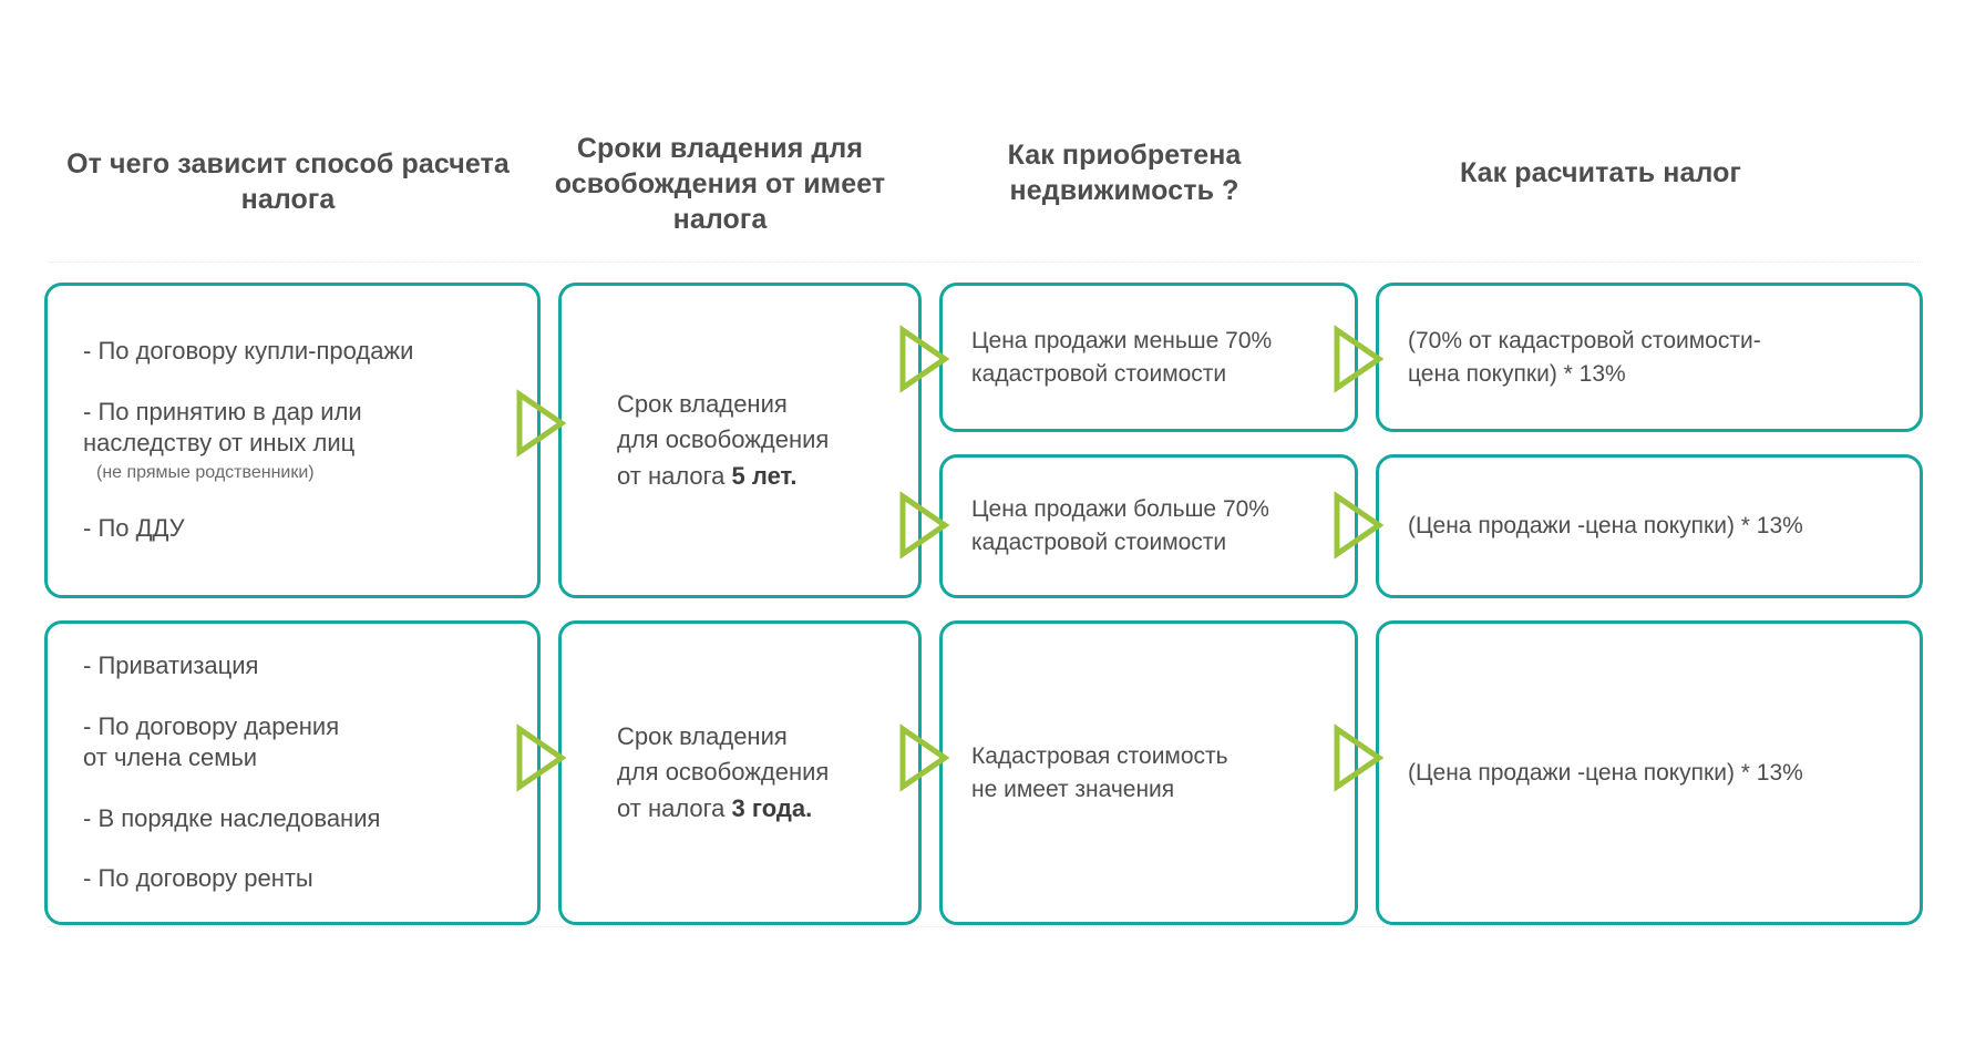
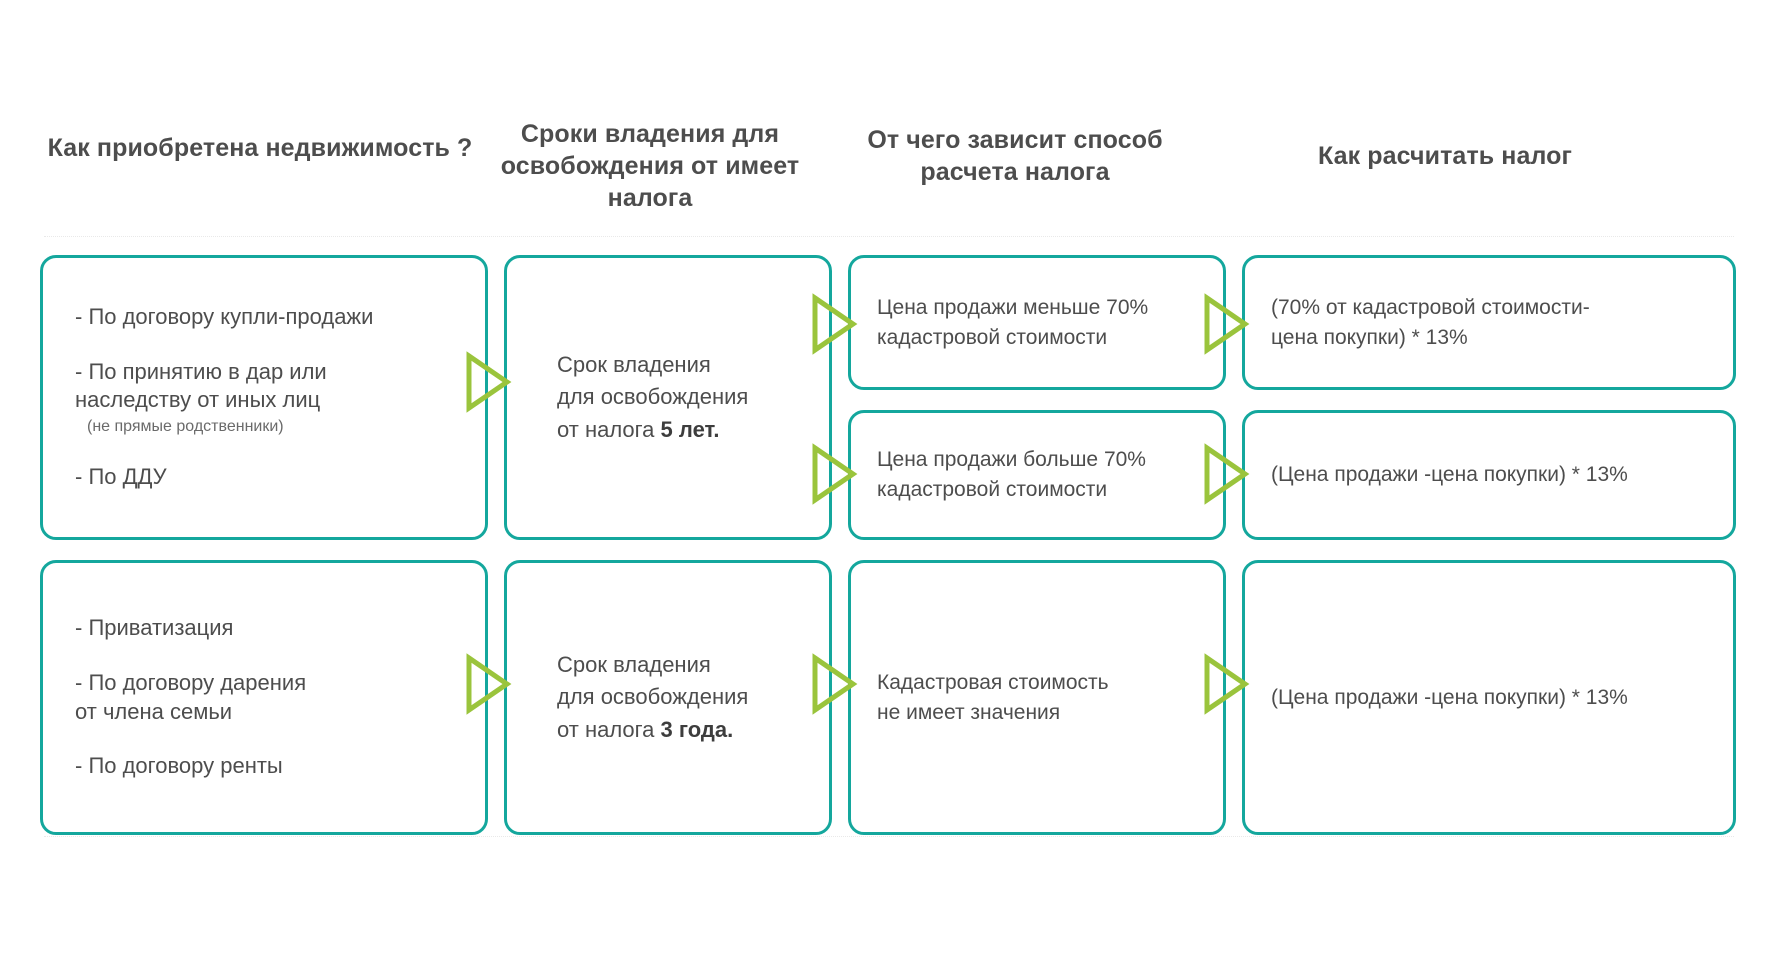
- От чего зависит способ расчета налога
+ Как приобретена недвижимость ?
  Сроки владения для освобождения от имеет налога
- Как приобретена недвижимость ?
+ От чего зависит способ расчета налога
  Как расчитать налог
  - По договору купли-продажи
  - По принятию в дар или
  наследству от иных лиц
  (не прямые родственники)
  - По ДДУ
  Срок владения
  для освобождения
  от налога 5 лет.
  Цена продажи меньше 70%
  кадастровой стоимости
  Цена продажи больше 70%
  кадастровой стоимости
  (70% от кадастровой стоимости-
  цена покупки) * 13%
  (Цена продажи -цена покупки) * 13%
  - Приватизация
  - По договору дарения
  от члена семьи
- - В порядке наследования
  - По договору ренты
  Срок владения
  для освобождения
  от налога 3 года.
  Кадастровая стоимость
  не имеет значения
  (Цена продажи -цена покупки) * 13%
